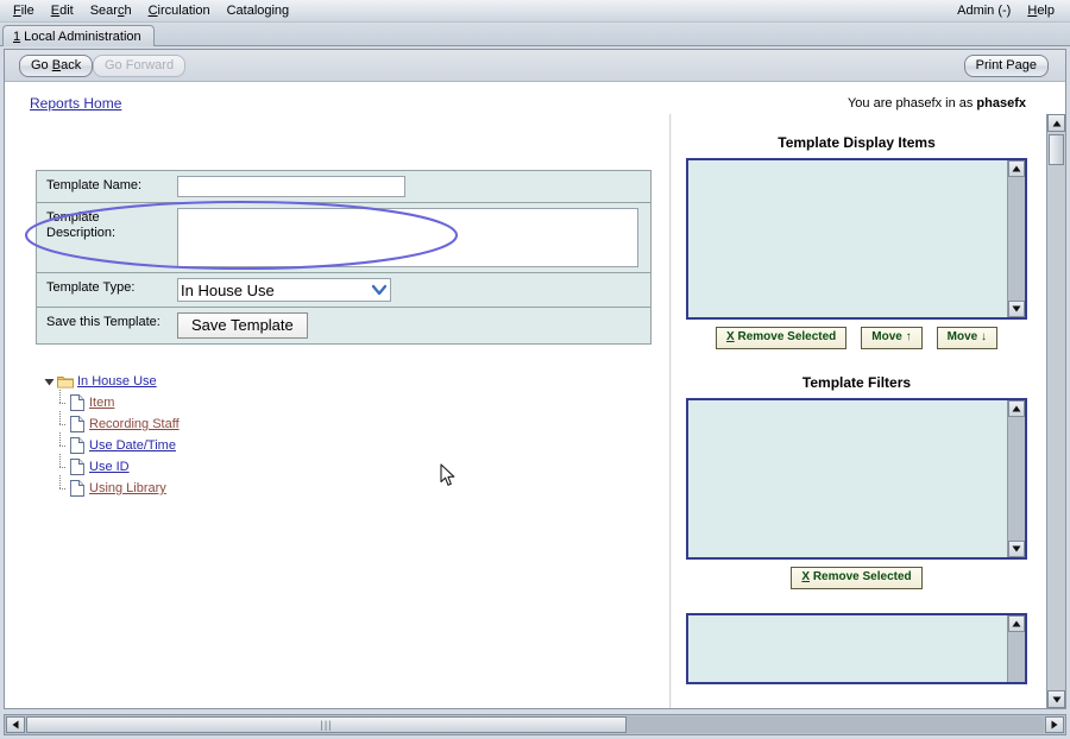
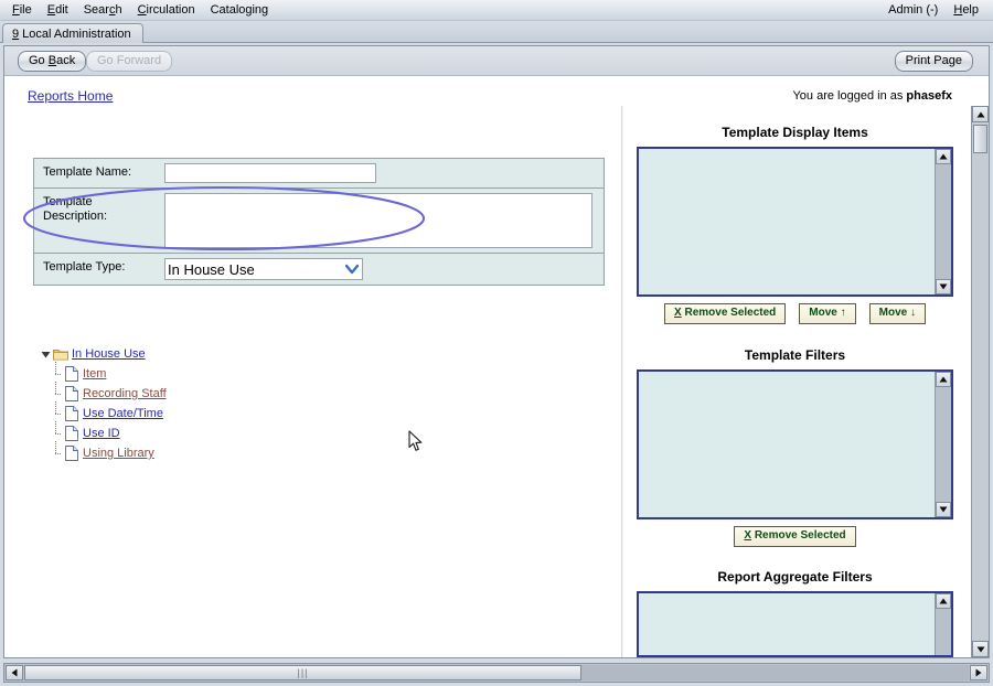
  File
  Edit
  Search
  Circulation
  Cataloging
  Admin (-)
  Help
- 1 Local Administration
+ 9 Local Administration
  Go Back
  Go Forward
  Print Page
  Reports Home
- You are phasefx in as phasefx
+ You are logged in as phasefx
  Template Name:
  Tmplate
  Description:
  Template Type:
  In House Use
- Save this Template:
- Save Template
  In House Use
  Item
  Recording Staff
  Use Date/Time
  Use ID
  Using Library
  Template Display Items
  X Remove Selected
  Move ↑
  Move ↓
  Template Filters
  X Remove Selected
+ Report Aggregate Filters
  |||
